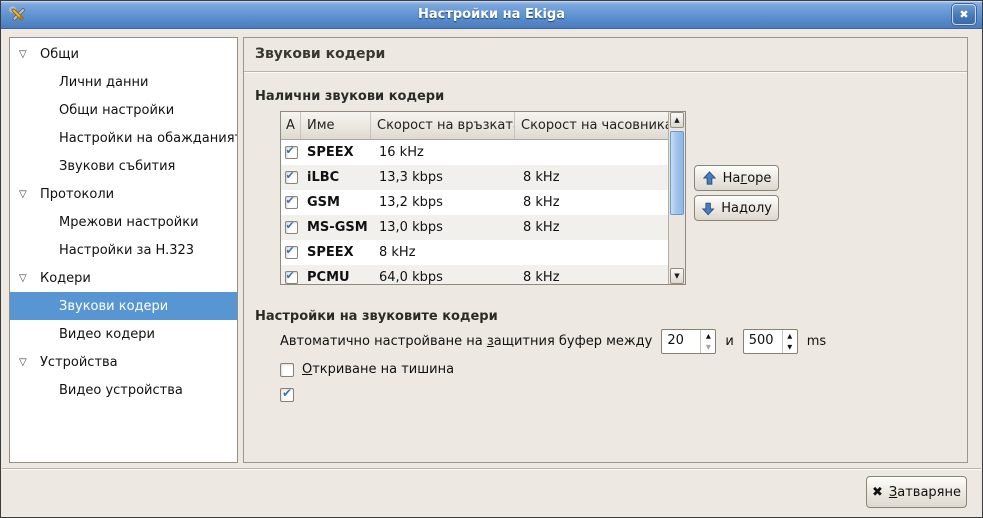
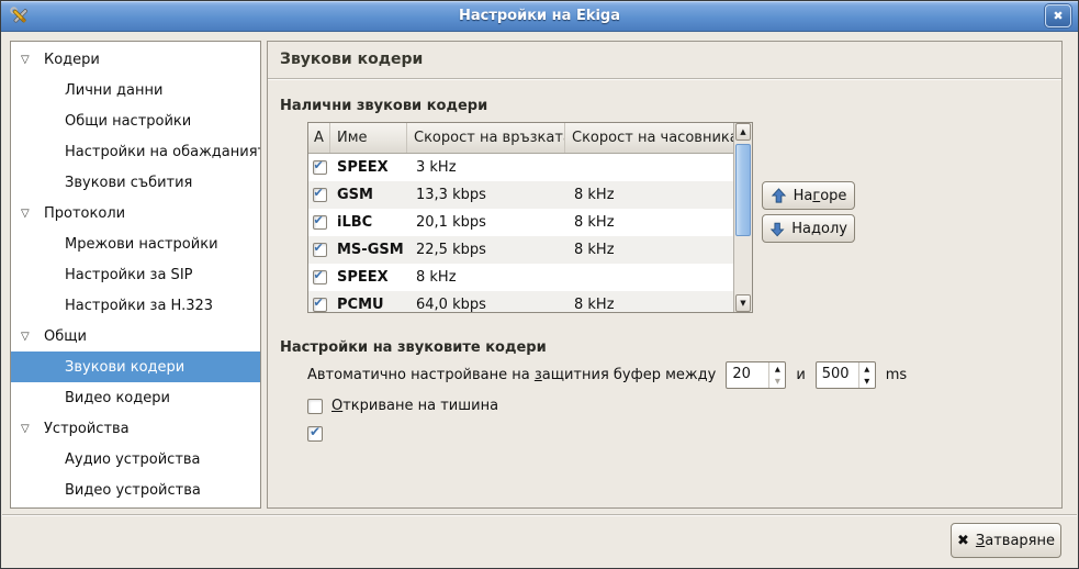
  Настройки на Ekiga
  ✖
  ▽
- Общи
+ Кодери
  Лични данни
  Общи настройки
  Настройки на обаждания
  Звукови събития
  ▽
  Протоколи
  Мрежови настройки
+ Настройки за SIP
  Настройки за H.323
  ▽
- Кодери
+ Общи
  Звукови кодери
  Видео кодери
  ▽
  Устройства
+ Аудио устройства
  Видео устройства
  Звукови кодери
  Налични звукови кодери
  А
  Име
  Скорост на връзкат
  Скорост на часовник
  ✔
  SPEEX
- 16 kHz
+ 3 kHz
  ✔
- iLBC
+ GSM
  13,3 kbps
  8 kHz
  ✔
- GSM
+ iLBC
- 13,2 kbps
+ 20,1 kbps
  8 kHz
  ✔
  MS-GSM
- 13,0 kbps
+ 22,5 kbps
  8 kHz
  ✔
  SPEEX
  8 kHz
  ✔
  PCMU
  64,0 kbps
  8 kHz
  ▲
  ▼
  Нагоре
  Надолу
  Настройки на звуковите кодери
  Автоматично настройване на защитния буфер между
  20
  ▲
  ▼
  и
  500
  ▲
  ▼
  ms
  Откриване на тишина
  ✔
  ✖
  Затваряне
